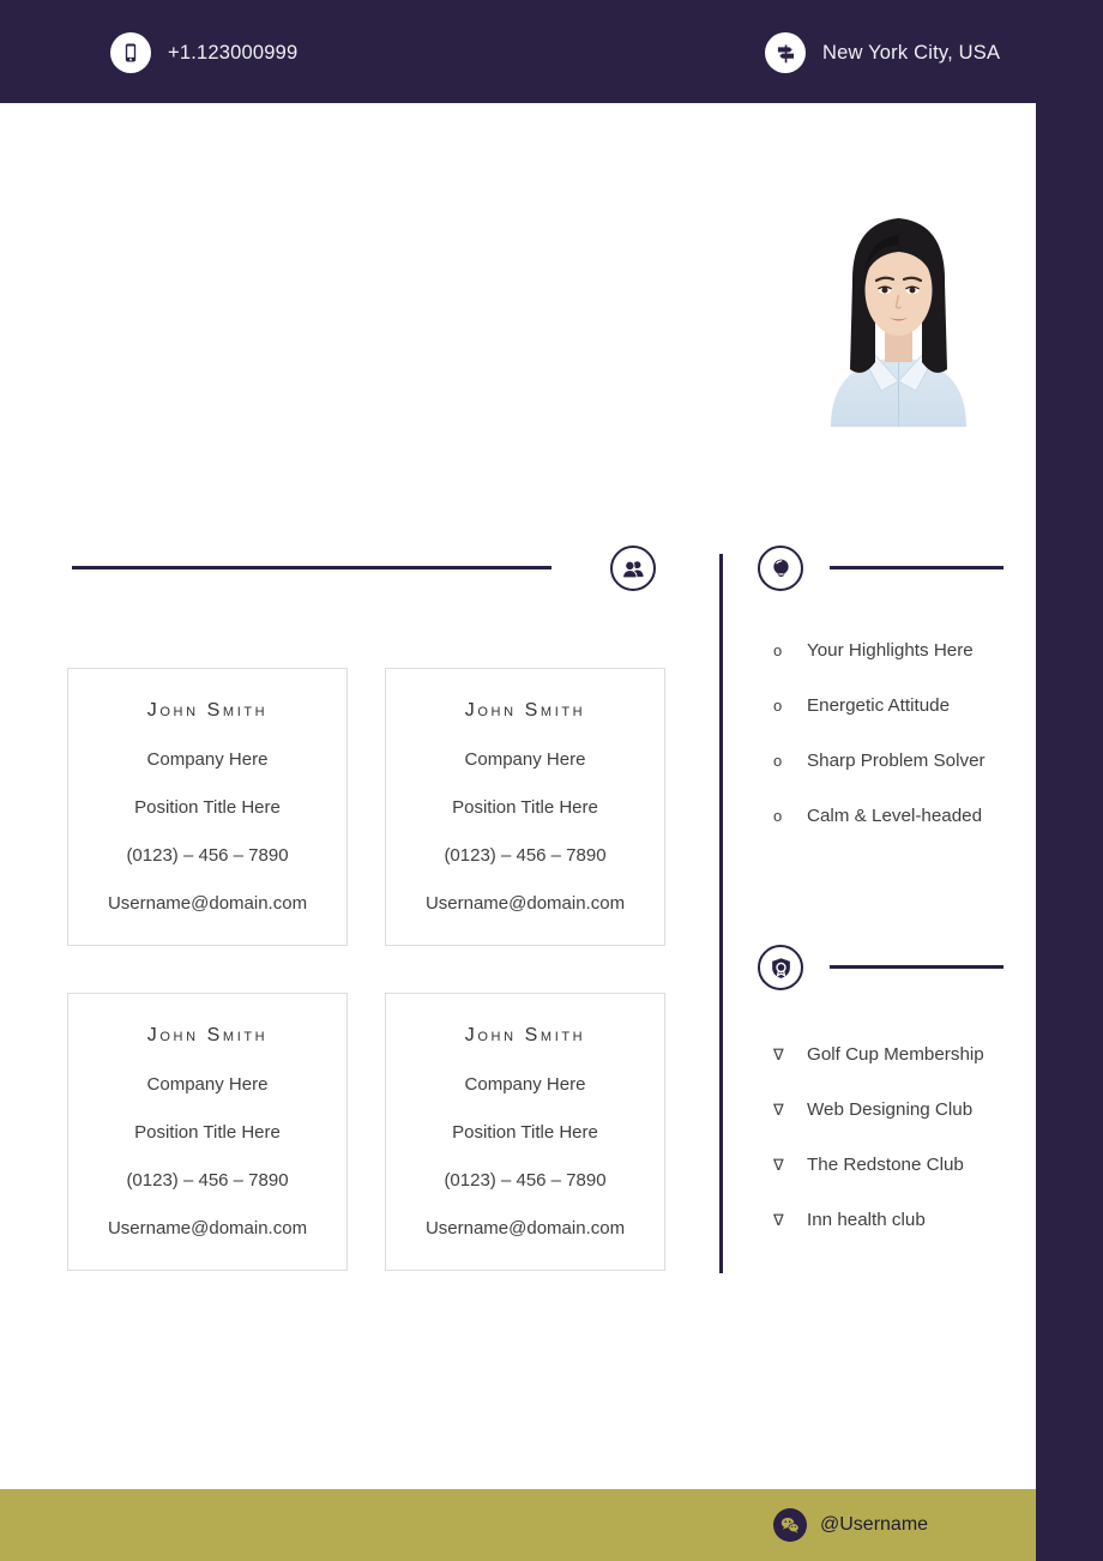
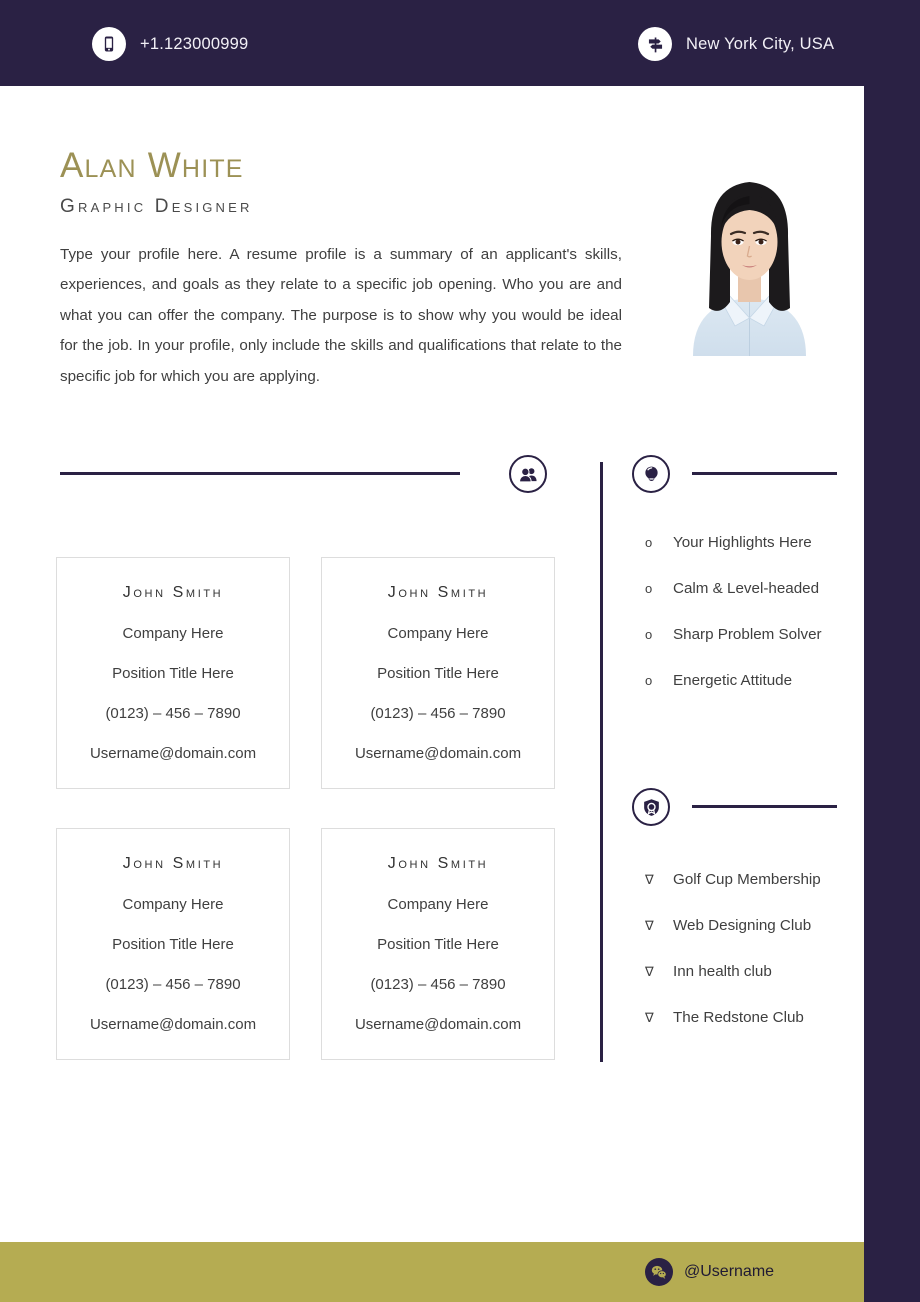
  +1.123000999
  New York City, USA
+ Alan White
+ Graphic Designer
+ Type your profile here. A resume profile is a summary of an applicant's skills, experiences, and goals as they relate to a specific job opening. Who you are and what you can offer the company. The purpose is to show why you would be ideal for the job. In your profile, only include the skills and qualifications that relate to the specific job for which you are applying.
  John Smith
  Company Here
  Position Title Here
  (0123) – 456 – 7890
  Username@domain.com
  John Smith
  Company Here
  Position Title Here
  (0123) – 456 – 7890
  Username@domain.com
  John Smith
  Company Here
  Position Title Here
  (0123) – 456 – 7890
  Username@domain.com
  John Smith
  Company Here
  Position Title Here
  (0123) – 456 – 7890
  Username@domain.com
  o
  Your Highlights Here
  o
- Energetic Attitude
+ Calm & Level-headed
  o
  Sharp Problem Solver
  o
- Calm & Level-headed
+ Energetic Attitude
  ∇
  Golf Cup Membership
  ∇
  Web Designing Club
  ∇
- The Redstone Club
+ Inn health club
  ∇
- Inn health club
+ The Redstone Club
  @Username
